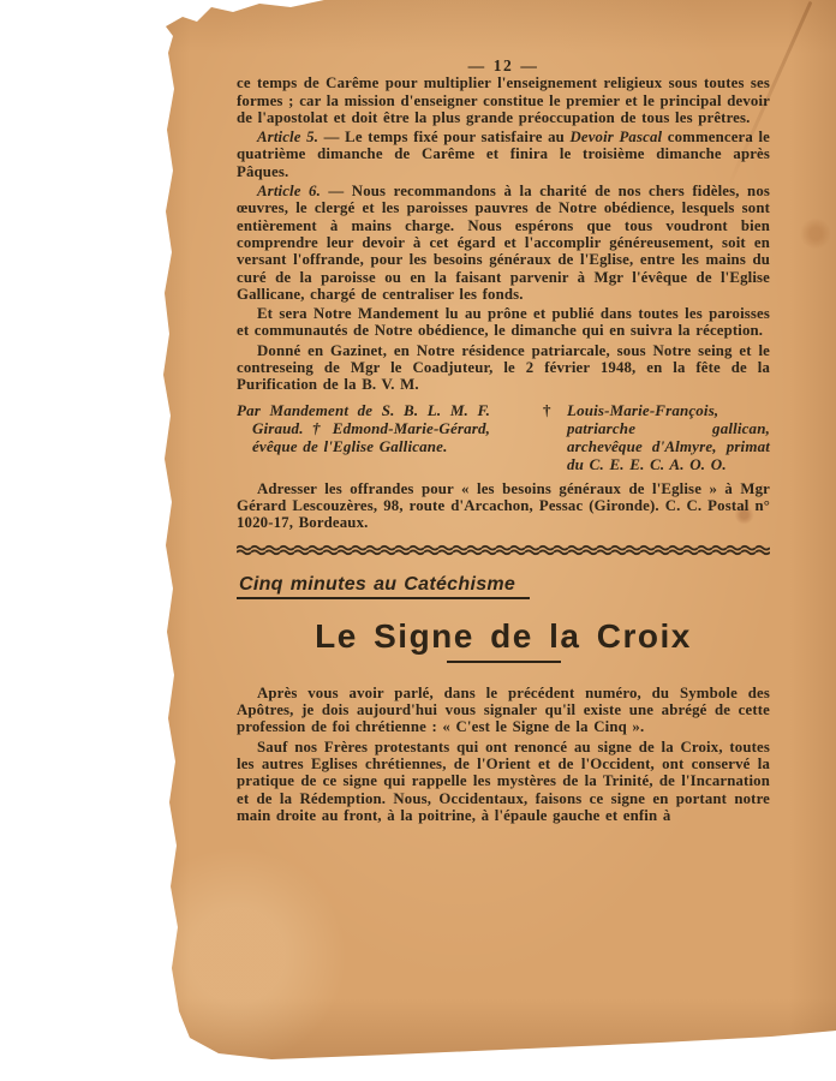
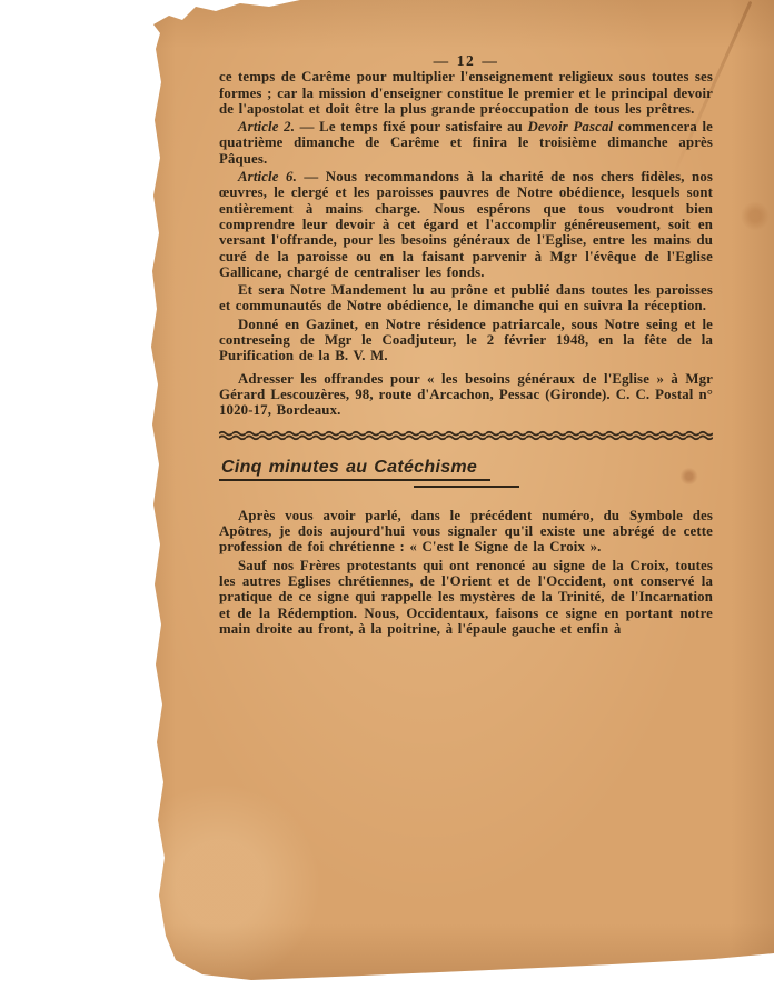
  — 12 —
  ce temps de Carême pour multiplier l'enseignement religieux sous toutes ses formes ; car la mission d'enseigner constitue le premier et le principal devoir de l'apostolat et doit être la plus grande préoccupation de tous les prêtres.
- Article 5. — Le temps fixé pour satisfaire au Devoir Pascal commencera le quatrième dimanche de Carême et finira le troisième dimanche après Pâques.
+ Article 2. — Le temps fixé pour satisfaire au Devoir Pascal commencera le quatrième dimanche de Carême et finira le troisième dimanche après Pâques.
  Article 6. — Nous recommandons à la charité de nos chers fidèles, nos œuvres, le clergé et les paroisses pauvres de Notre obédience, lesquels sont entièrement à mains charge. Nous espérons que tous voudront bien comprendre leur devoir à cet égard et l'accomplir généreusement, soit en versant l'offrande, pour les besoins généraux de l'Eglise, entre les mains du curé de la paroisse ou en la faisant parvenir à Mgr l'évêque de l'Eglise Gallicane, chargé de centraliser les fonds.
  Et sera Notre Mandement lu au prône et publié dans toutes les paroisses et communautés de Notre obédience, le dimanche qui en suivra la réception.
  Donné en Gazinet, en Notre résidence patriarcale, sous Notre seing et le contreseing de Mgr le Coadjuteur, le 2 février 1948, en la fête de la Purification de la B. V. M.
- Par Mandement de S. B. L. M. F. Giraud. † Edmond-Marie-Gérard, évêque de l'Eglise Gallicane.
- †
- Louis-Marie-François, patriarche gallican, archevêque d'Almyre, primat du C. E. E. C. A. O. O.
  Adresser les offrandes pour « les besoins généraux de l'Eglise » à Mgr Gérard Lescouzères, 98, route d'Arcachon, Pessac (Gironde). C. C. Postal n° 1020-17, Bordeaux.
  Cinq minutes au Catéchisme
- Le Signe de la Croix
- Après vous avoir parlé, dans le précédent numéro, du Symbole des Apôtres, je dois aujourd'hui vous signaler qu'il existe une abrégé de cette profession de foi chrétienne : « C'est le Signe de la Cinq ».
+ Après vous avoir parlé, dans le précédent numéro, du Symbole des Apôtres, je dois aujourd'hui vous signaler qu'il existe une abrégé de cette profession de foi chrétienne : « C'est le Signe de la Croix ».
  Sauf nos Frères protestants qui ont renoncé au signe de la Croix, toutes les autres Eglises chrétiennes, de l'Orient et de l'Occident, ont conservé la pratique de ce signe qui rappelle les mystères de la Trinité, de l'Incarnation et de la Rédemption. Nous, Occidentaux, faisons ce signe en portant notre main droite au front, à la poitrine, à l'épaule gauche et enfin à
